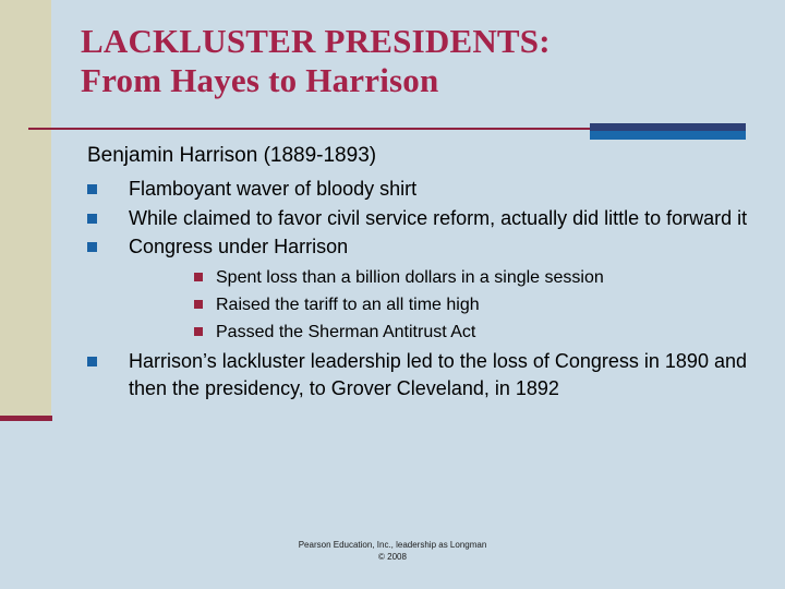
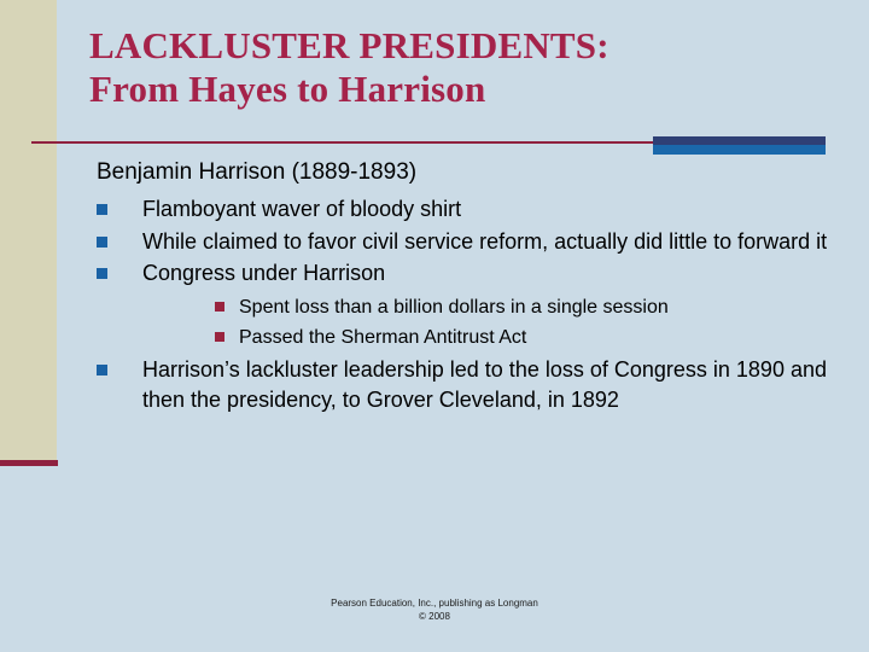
  LACKLUSTER PRESIDENTS:
  From Hayes to Harrison
  Benjamin Harrison (1889-1893)
  Flamboyant waver of bloody shirt
  While claimed to favor civil service reform, actually did little to forward it
  Congress under Harrison
  Spent loss than a billion dollars in a single session
- Raised the tariff to an all time high
  Passed the Sherman Antitrust Act
  Harrison’s lackluster leadership led to the loss of Congress in 1890 and then the presidency, to Grover Cleveland, in 1892
- Pearson Education, Inc., leadership as Longman
+ Pearson Education, Inc., publishing as Longman
  © 2008
